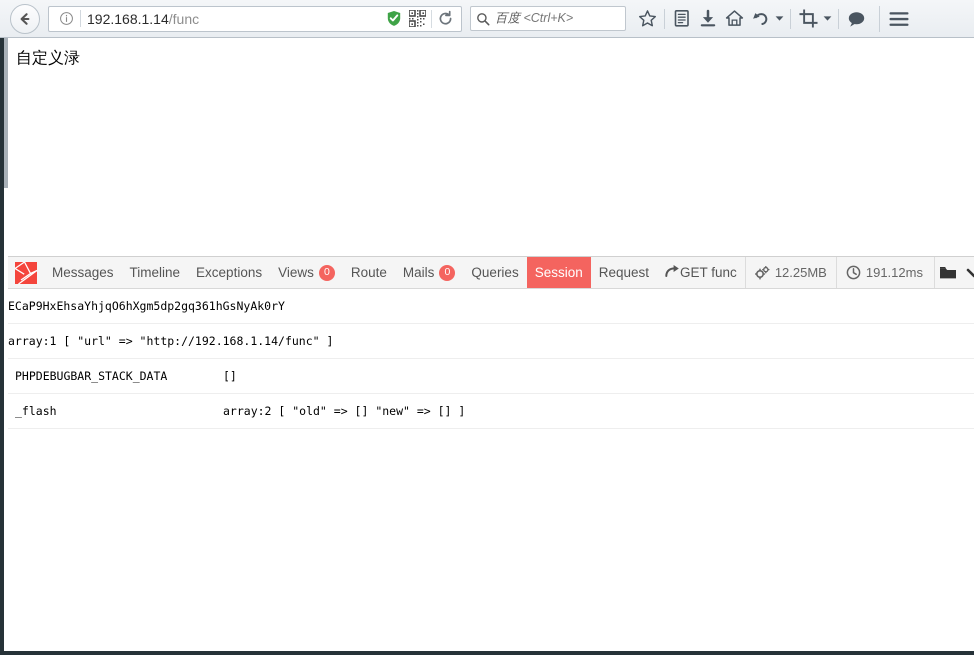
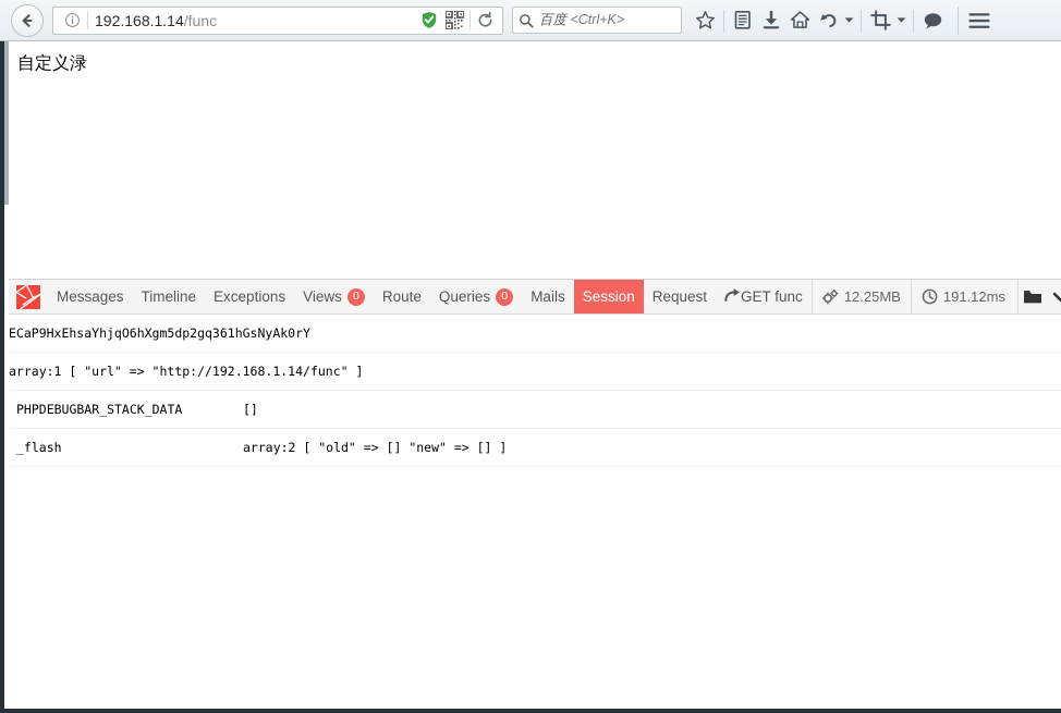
  192.168.1.14/func
  百度 <Ctrl+K>
  自定义渌
  Messages
  Timeline
  Exceptions
  Views
  0
  Route
- Mails
+ Queries
  0
- Queries
+ Mails
  Session
  Request
  GET func
  12.25MB
  191.12ms
  ECaP9HxEhsaYhjqO6hXgm5dp2gq361hGsNyAk0rY
  array:1 [ "url" => "http://192.168.1.14/func" ]
  PHPDEBUGBAR_STACK_DATA
  []
  _flash
  array:2 [ "old" => [] "new" => [] ]
